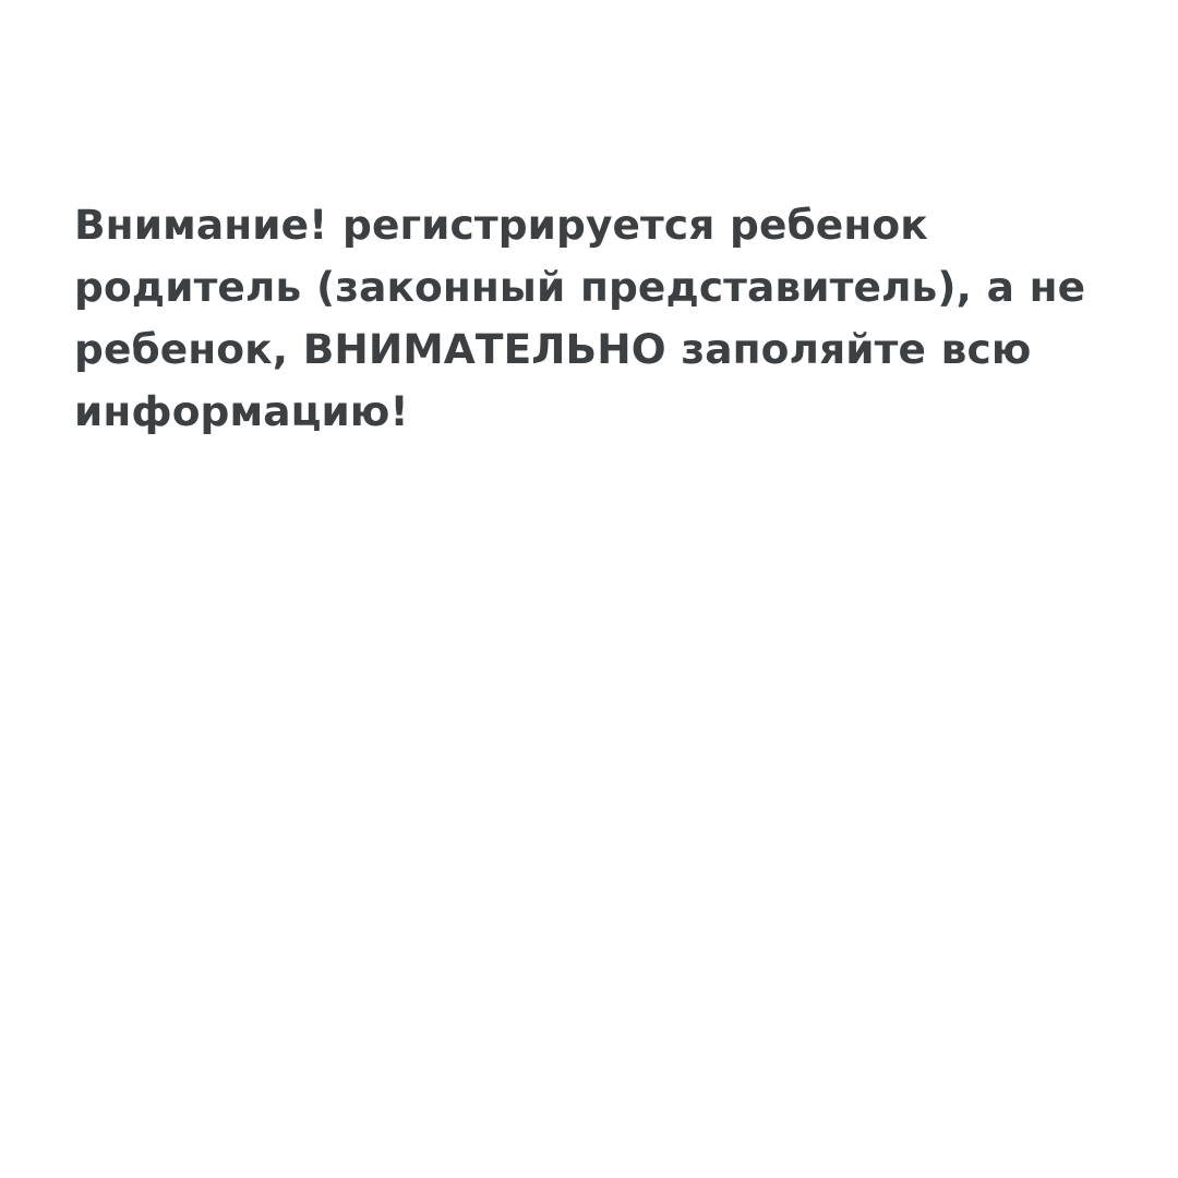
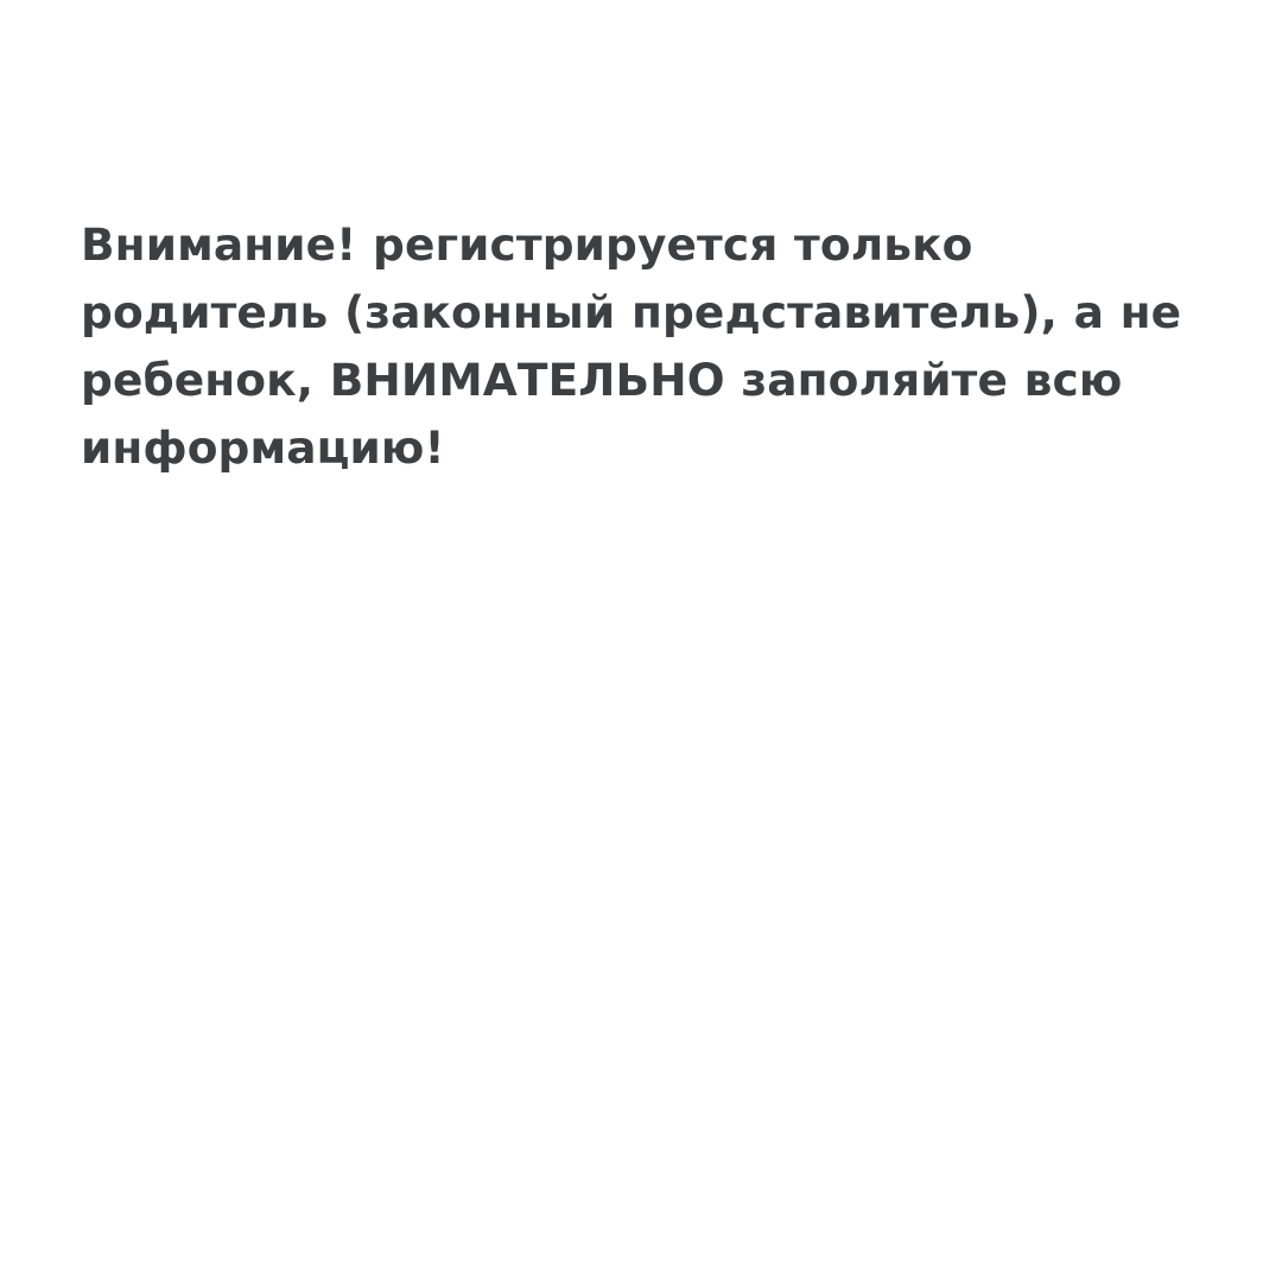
- Внимание! регистрируется ребенок родитель (законный представитель), а не ребенок, ВНИМАТЕЛЬНО заполяйте всю информацию!
+ Внимание! регистрируется только родитель (законный представитель), а не ребенок, ВНИМАТЕЛЬНО заполяйте всю информацию!
